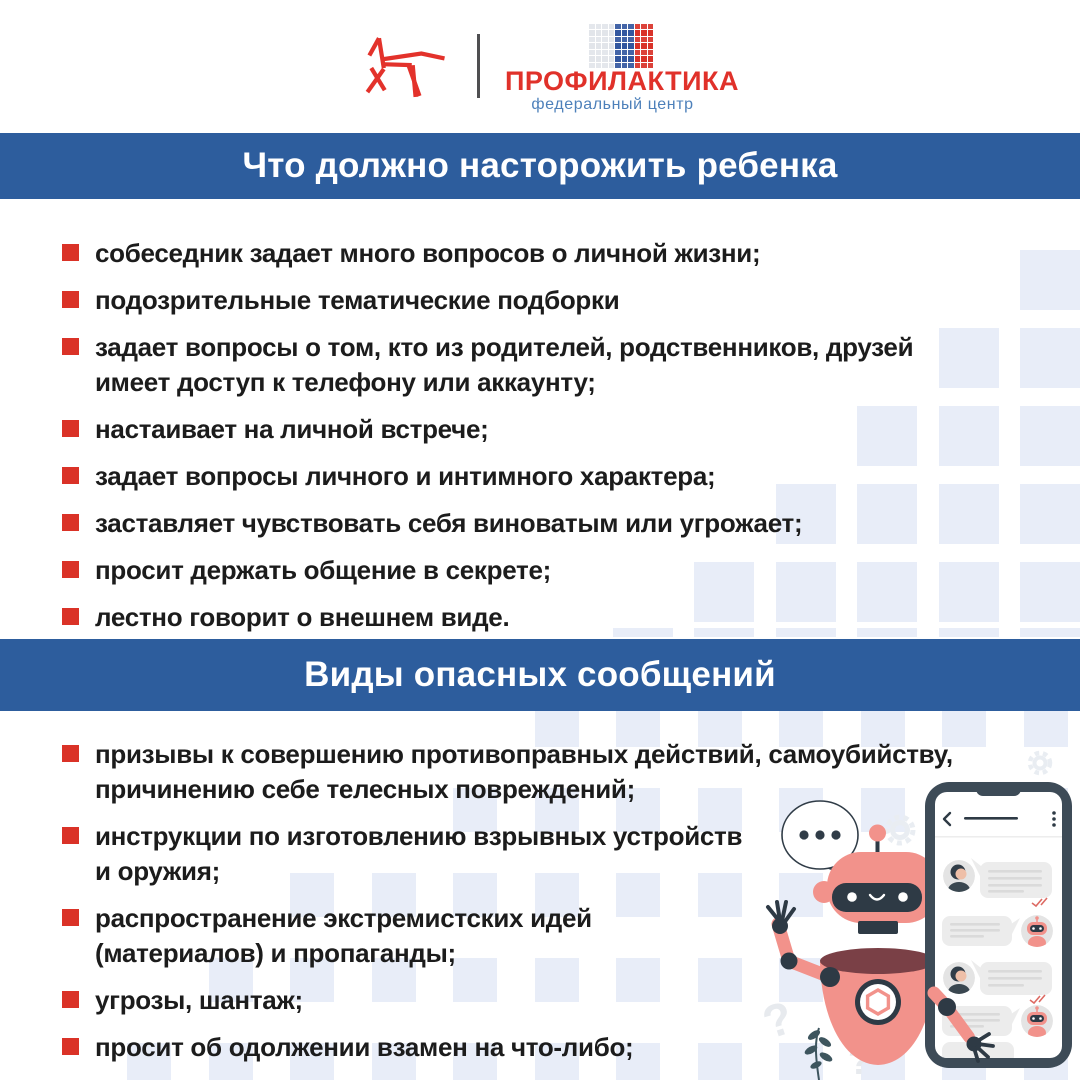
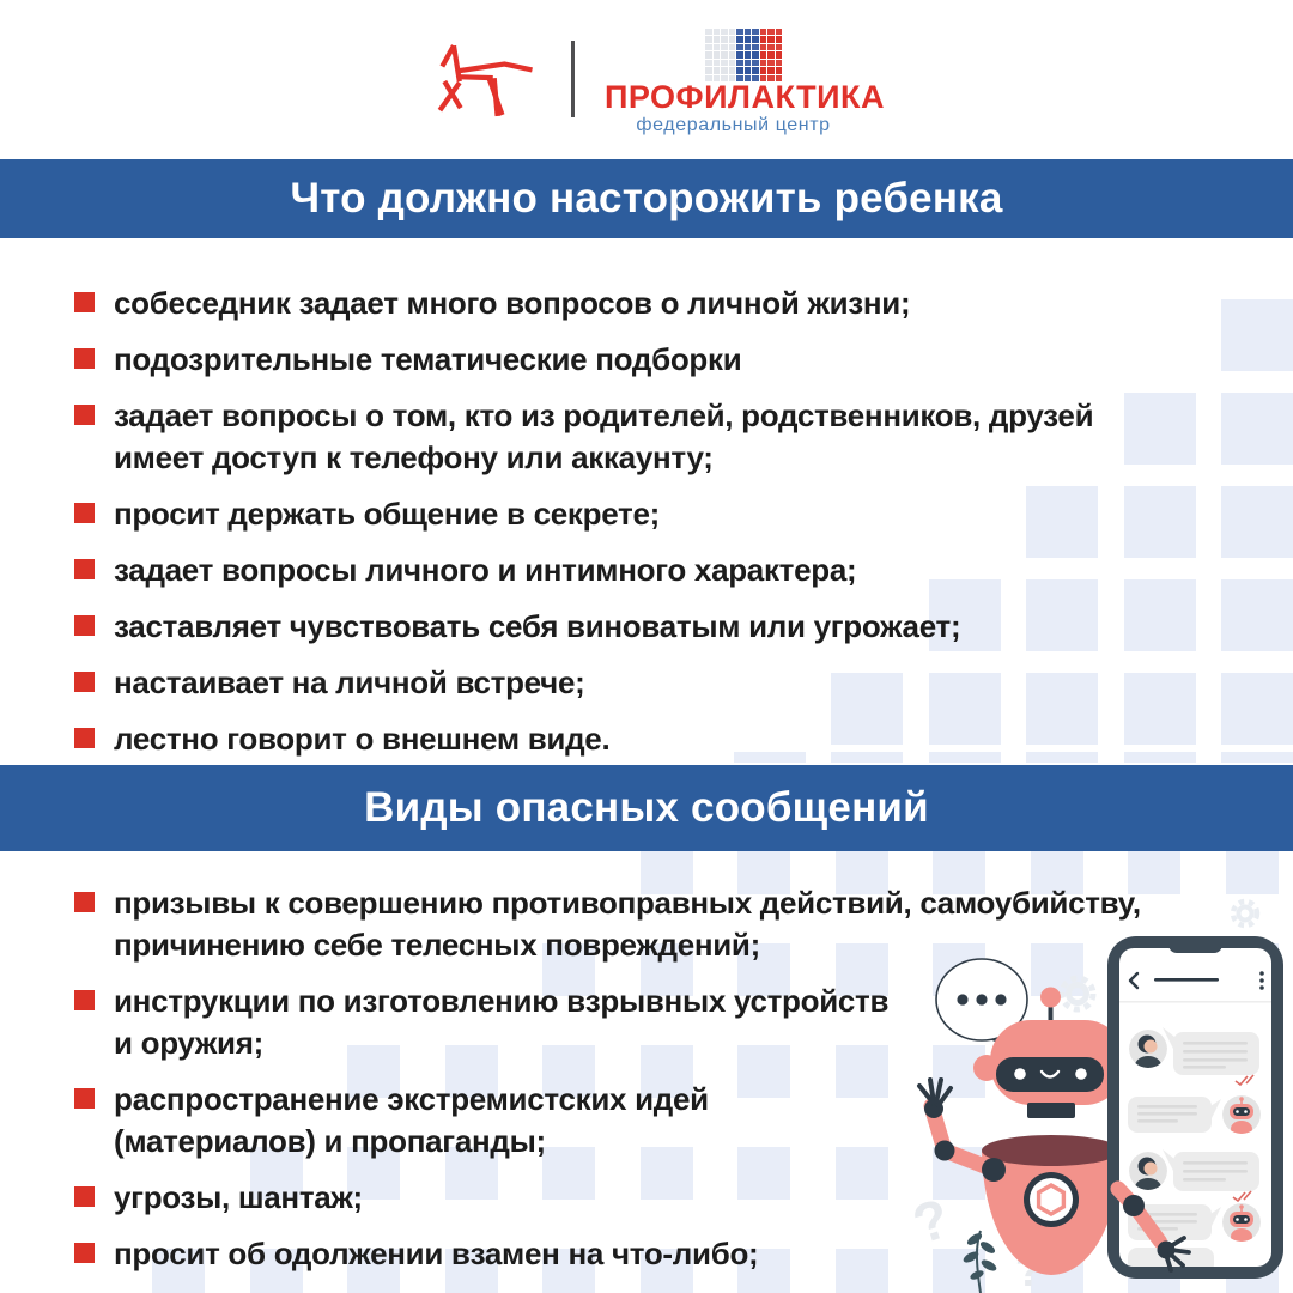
  ПРОФИЛАКТИКА
  федеральный центр
  Что должно насторожить ребенка
  собеседник задает много вопросов о личной жизни;
  подозрительные тематические подборки
  задает вопросы о том, кто из родителей, родственников, друзей
  имеет доступ к телефону или аккаунту;
- настаивает на личной встрече;
+ просит держать общение в секрете;
  задает вопросы личного и интимного характера;
  заставляет чувствовать себя виноватым или угрожает;
- просит держать общение в секрете;
+ настаивает на личной встрече;
  лестно говорит о внешнем виде.
  Виды опасных сообщений
  призывы к совершению противоправных действий, самоубийству,
  причинению себе телесных повреждений;
  инструкции по изготовлению взрывных устройств
  и оружия;
  распространение экстремистских идей
  (материалов) и пропаганды;
  угрозы, шантаж;
  просит об одолжении взамен на что-либо;
  ?
